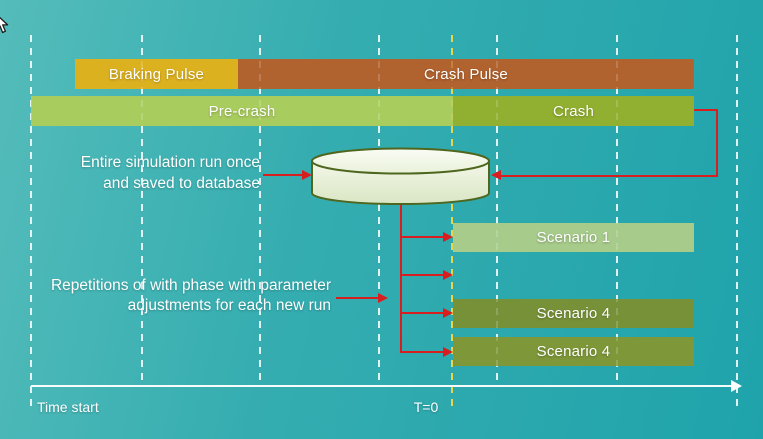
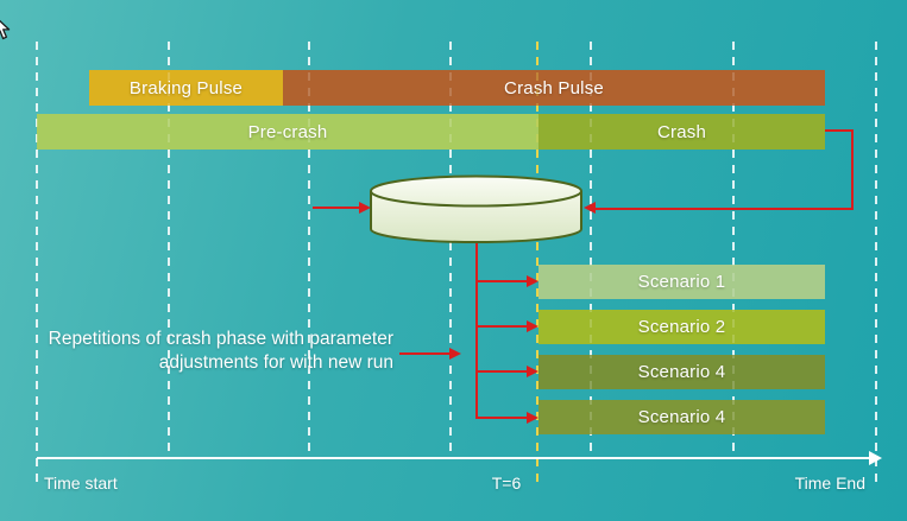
  Brakng Pulse
  Crah Pule
  Pre-crash
  Crash
  Scenario 1
+ Scenario 2
  Scenario 4
  Scenario 4
- Entire simulation run once
- and saved to database
- Repetitions of with phase with parameter
+ Repetitions of crash phase with parameter
- adjustments for each new run
+ adjustments for with new run
  Time start
- T=0
+ T=6
+ Time End
